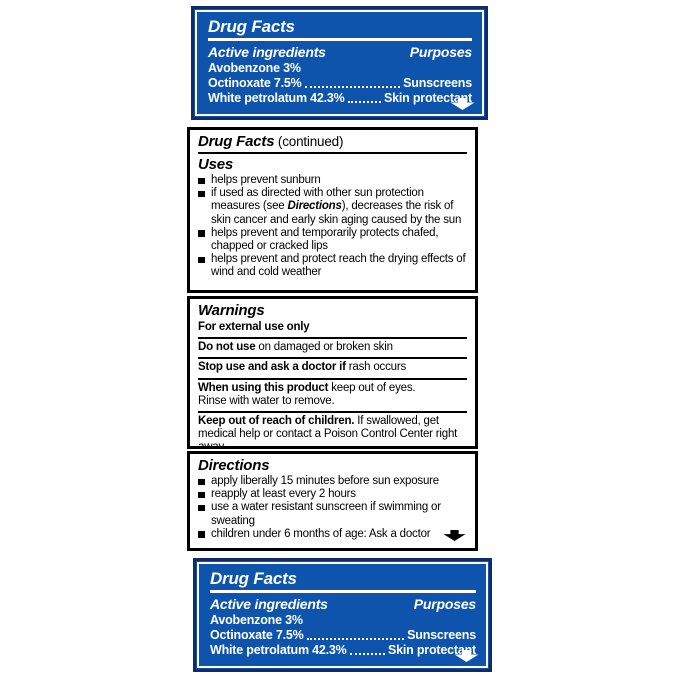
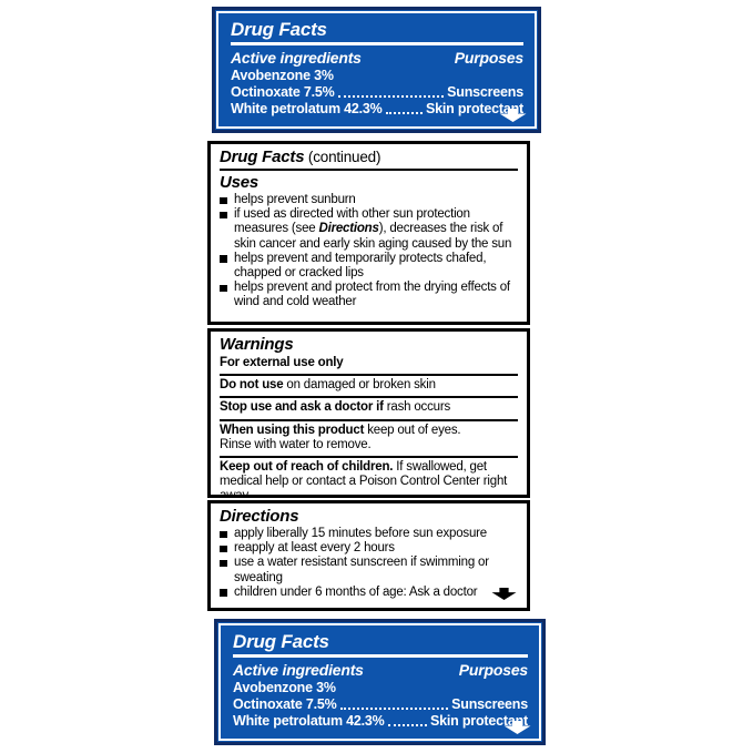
  Drug Facts
  Active ingredients
  Purposes
  Avobenzone 3%
  Octinoxate 7.5%
  Sunscreens
  White petrolatum 42.3%
  Skin protectat
  Drug Facts (continued)
  Uses
  helps prevent sunburn
  if used as directed with other sun protection measures (see Directions), decreases the risk of skin cancer and early skin aging caused by the sun
  helps prevent and temporarily protects chafed, chapped or cracked lips
- helps prevent and protect reach the drying effects of wind and cold weather
+ helps prevent and protect from the drying effects of wind and cold weather
  Warnings
  For external use only
  Do not use on damaged or broken skin
  Stop use and ask a doctor if rash occurs
  When using this product keep out of eyes.
  Rinse with water to remove.
  Keep out of reach of children. If swallowed, get medical help or contact a Poison Control Center right
  Directions
  apply liberally 15 minutes before sun exposure
  reapply at least every 2 hours
  use a water resistant sunscreen if swimming or sweating
  children under 6 months of age: Ask a doctor
  Drug Facts
  Active ingredients
  Purposes
  Avobenzone 3%
  Octinoxate 7.5%
  Sunscreens
  White petrolatum 42.3%
  Skin protectat
